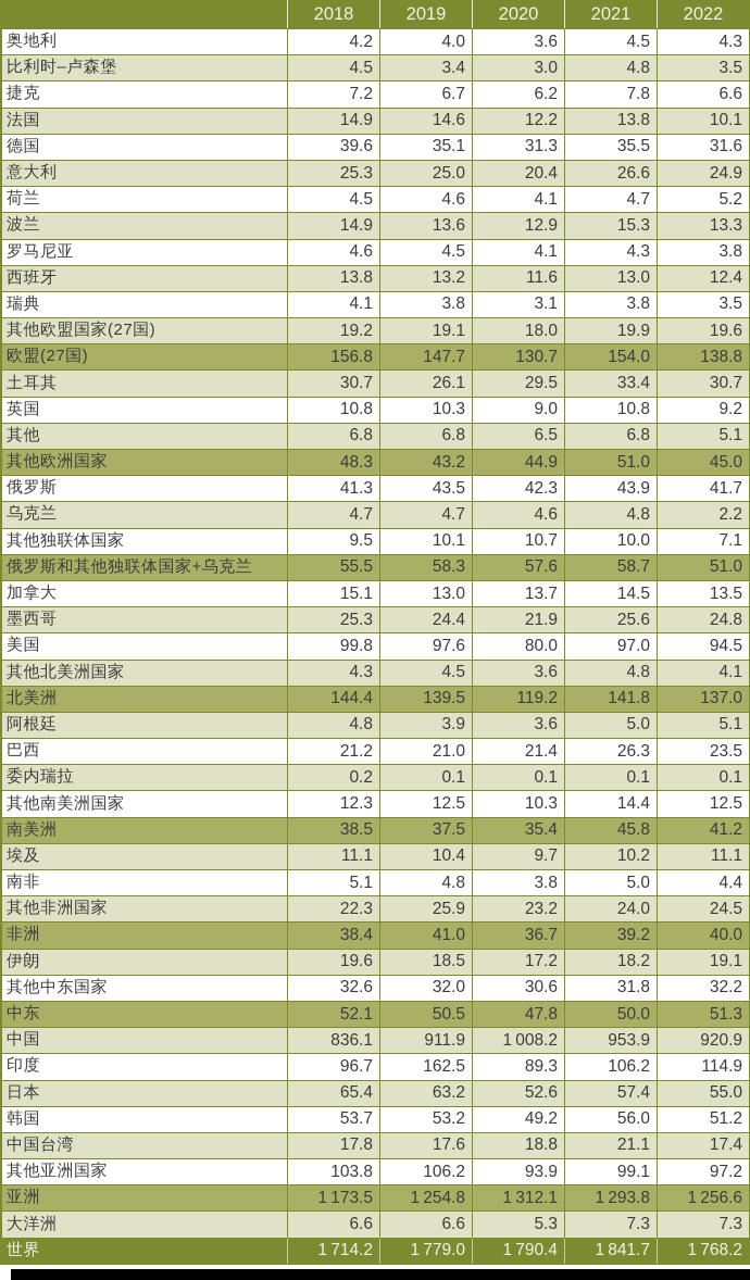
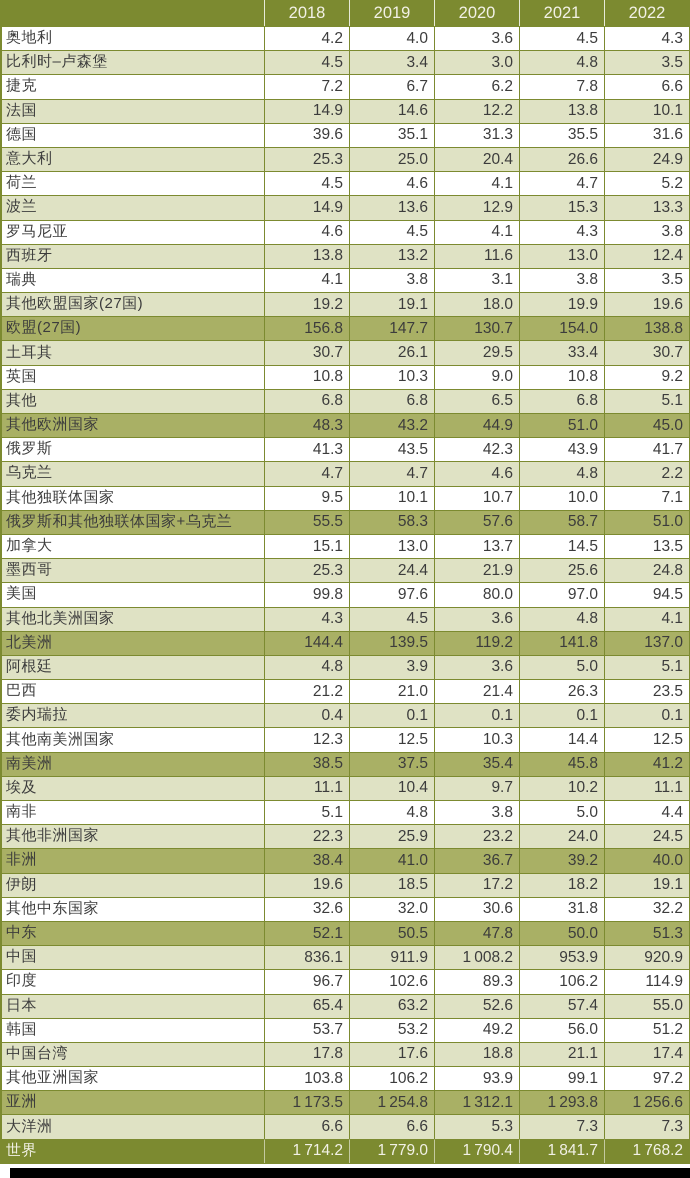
  	2018	2019	2020	2021	2022
  奥地利	4.2	4.0	3.6	4.5	4.3
  比利时–卢森堡	4.5	3.4	3.0	4.8	3.5
  捷克	7.2	6.7	6.2	7.8	6.6
  法国	14.9	14.6	12.2	13.8	10.1
  德国	39.6	35.1	31.3	35.5	31.6
  意大利	25.3	25.0	20.4	26.6	24.9
  荷兰	4.5	4.6	4.1	4.7	5.2
  波兰	14.9	13.6	12.9	15.3	13.3
  罗马尼亚	4.6	4.5	4.1	4.3	3.8
  西班牙	13.8	13.2	11.6	13.0	12.4
  瑞典	4.1	3.8	3.1	3.8	3.5
  其他欧盟国家(27国)	19.2	19.1	18.0	19.9	19.6
  欧盟(27国)	156.8	147.7	130.7	154.0	138.8
  土耳其	30.7	26.1	29.5	33.4	30.7
  英国	10.8	10.3	9.0	10.8	9.2
  其他	6.8	6.8	6.5	6.8	5.1
  其他欧洲国家	48.3	43.2	44.9	51.0	45.0
  俄罗斯	41.3	43.5	42.3	43.9	41.7
  乌克兰	4.7	4.7	4.6	4.8	2.2
  其他独联体国家	9.5	10.1	10.7	10.0	7.1
  俄罗斯和其他独联体国家+乌克兰	55.5	58.3	57.6	58.7	51.0
  加拿大	15.1	13.0	13.7	14.5	13.5
  墨西哥	25.3	24.4	21.9	25.6	24.8
  美国	99.8	97.6	80.0	97.0	94.5
  其他北美洲国家	4.3	4.5	3.6	4.8	4.1
  北美洲	144.4	139.5	119.2	141.8	137.0
  阿根廷	4.8	3.9	3.6	5.0	5.1
  巴西	21.2	21.0	21.4	26.3	23.5
- 委内瑞拉	0.2	0.1	0.1	0.1	0.1
+ 委内瑞拉	0.4	0.1	0.1	0.1	0.1
  其他南美洲国家	12.3	12.5	10.3	14.4	12.5
  南美洲	38.5	37.5	35.4	45.8	41.2
  埃及	11.1	10.4	9.7	10.2	11.1
  南非	5.1	4.8	3.8	5.0	4.4
  其他非洲国家	22.3	25.9	23.2	24.0	24.5
  非洲	38.4	41.0	36.7	39.2	40.0
  伊朗	19.6	18.5	17.2	18.2	19.1
  其他中东国家	32.6	32.0	30.6	31.8	32.2
  中东	52.1	50.5	47.8	50.0	51.3
  中国	836.1	911.9	1 008.2	953.9	920.9
- 印度	96.7	162.5	89.3	106.2	114.9
+ 印度	96.7	102.6	89.3	106.2	114.9
  日本	65.4	63.2	52.6	57.4	55.0
  韩国	53.7	53.2	49.2	56.0	51.2
  中国台湾	17.8	17.6	18.8	21.1	17.4
  其他亚洲国家	103.8	106.2	93.9	99.1	97.2
  亚洲	1 173.5	1 254.8	1 312.1	1 293.8	1 256.6
  大洋洲	6.6	6.6	5.3	7.3	7.3
  世界	1 714.2	1 779.0	1 790.4	1 841.7	1 768.2
